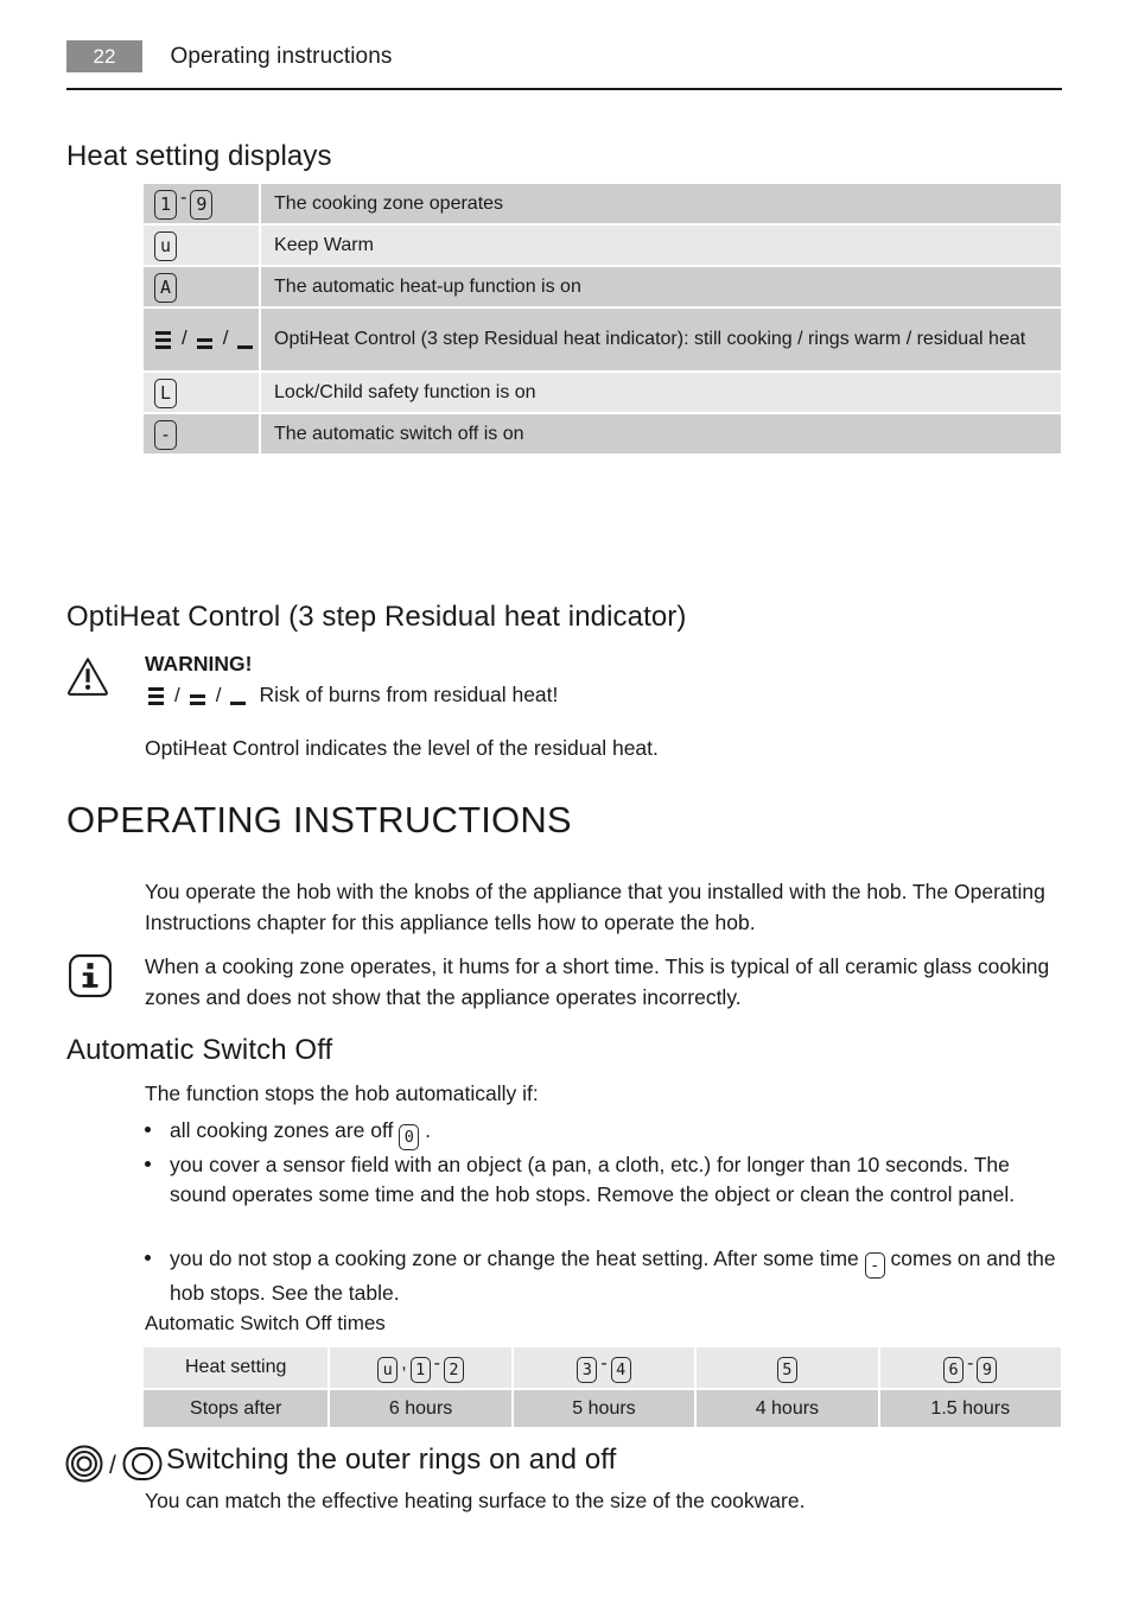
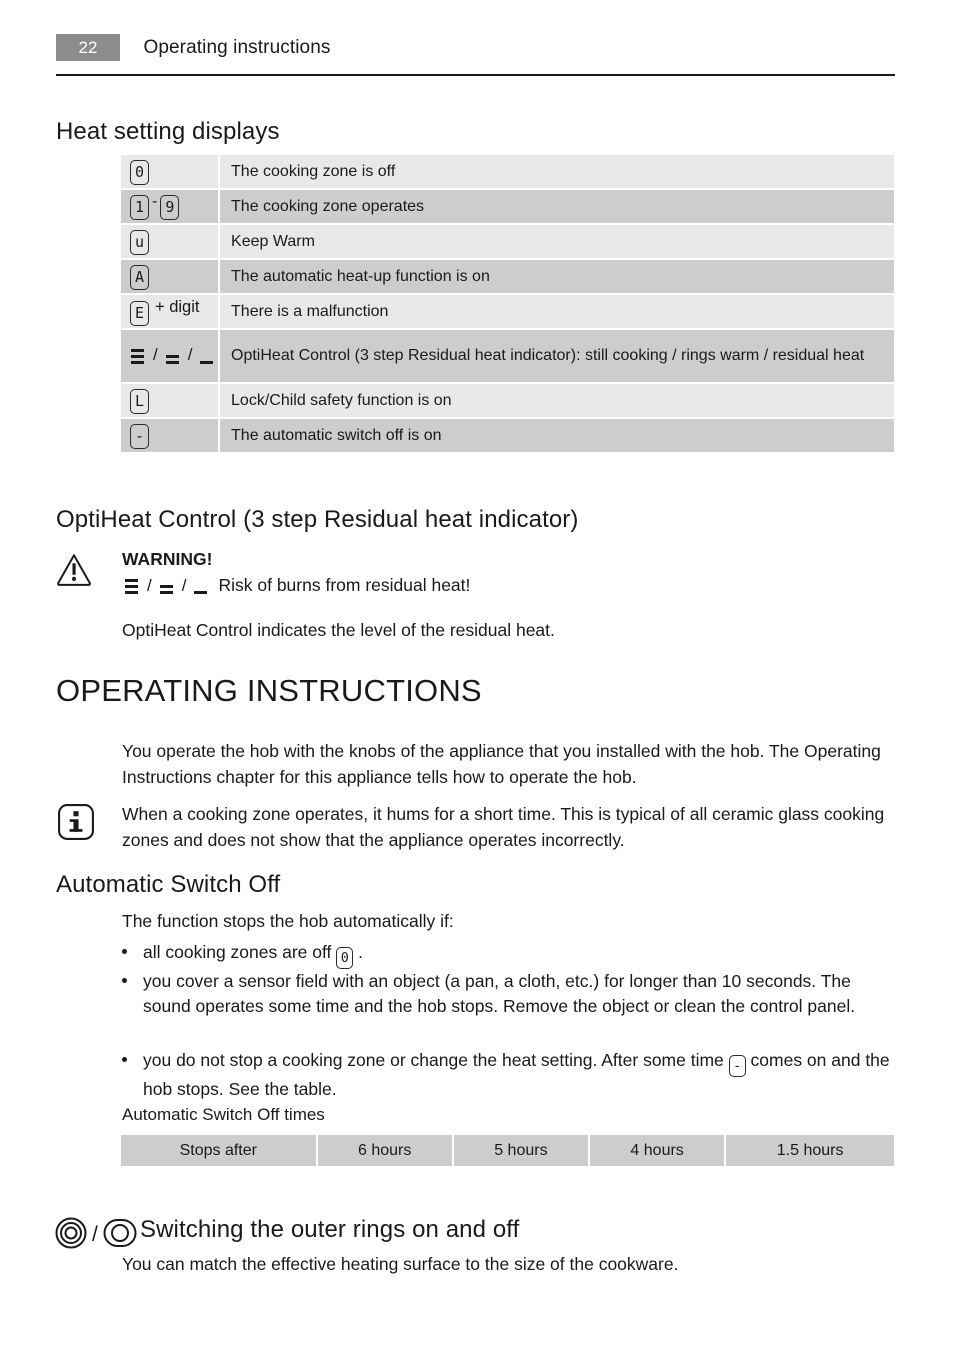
  22 Operating instructions
  Heat setting displays
+ 0	The cooking zone is off
  1 - 9	The cooking zone operates
  u	Keep Warm
  A	The automatic heat-up function is on
+ E + digit	There is a malfunction
  / /	OptiHeat Control (3 step Residual heat indicator): still cooking / rings warm / residual heat
  L	Lock/Child safety function is on
  -	The automatic switch off is on
  OptiHeat Control (3 step Residual heat indicator)
  WARNING!
  / / Risk of burns from residual heat!
  OptiHeat Control indicates the level of the residual heat.
  OPERATING INSTRUCTIONS
  You operate the hob with the knobs of the appliance that you installed with the hob. The Operating Instructions chapter for this appliance tells how to operate the hob.
  When a cooking zone operates, it hums for a short time. This is typical of all ceramic glass cooking zones and does not show that the appliance operates incorrectly.
  Automatic Switch Off
  The function stops the hob automatically if:
  all cooking zones are off 0 .
  you cover a sensor field with an object (a pan, a cloth, etc.) for longer than 10 seconds. The sound operates some time and the hob stops. Remove the object or clean the control panel.
  you do not stop a cooking zone or change the heat setting. After some time - comes on and the hob stops. See the table.
  Automatic Switch Off times
- Heat setting	u , 1 - 2	3 - 4	5	6 - 9
  Stops after	6 hours	5 hours	4 hours	1.5 hours
  /
  Switching the outer rings on and off
  You can match the effective heating surface to the size of the cookware.
